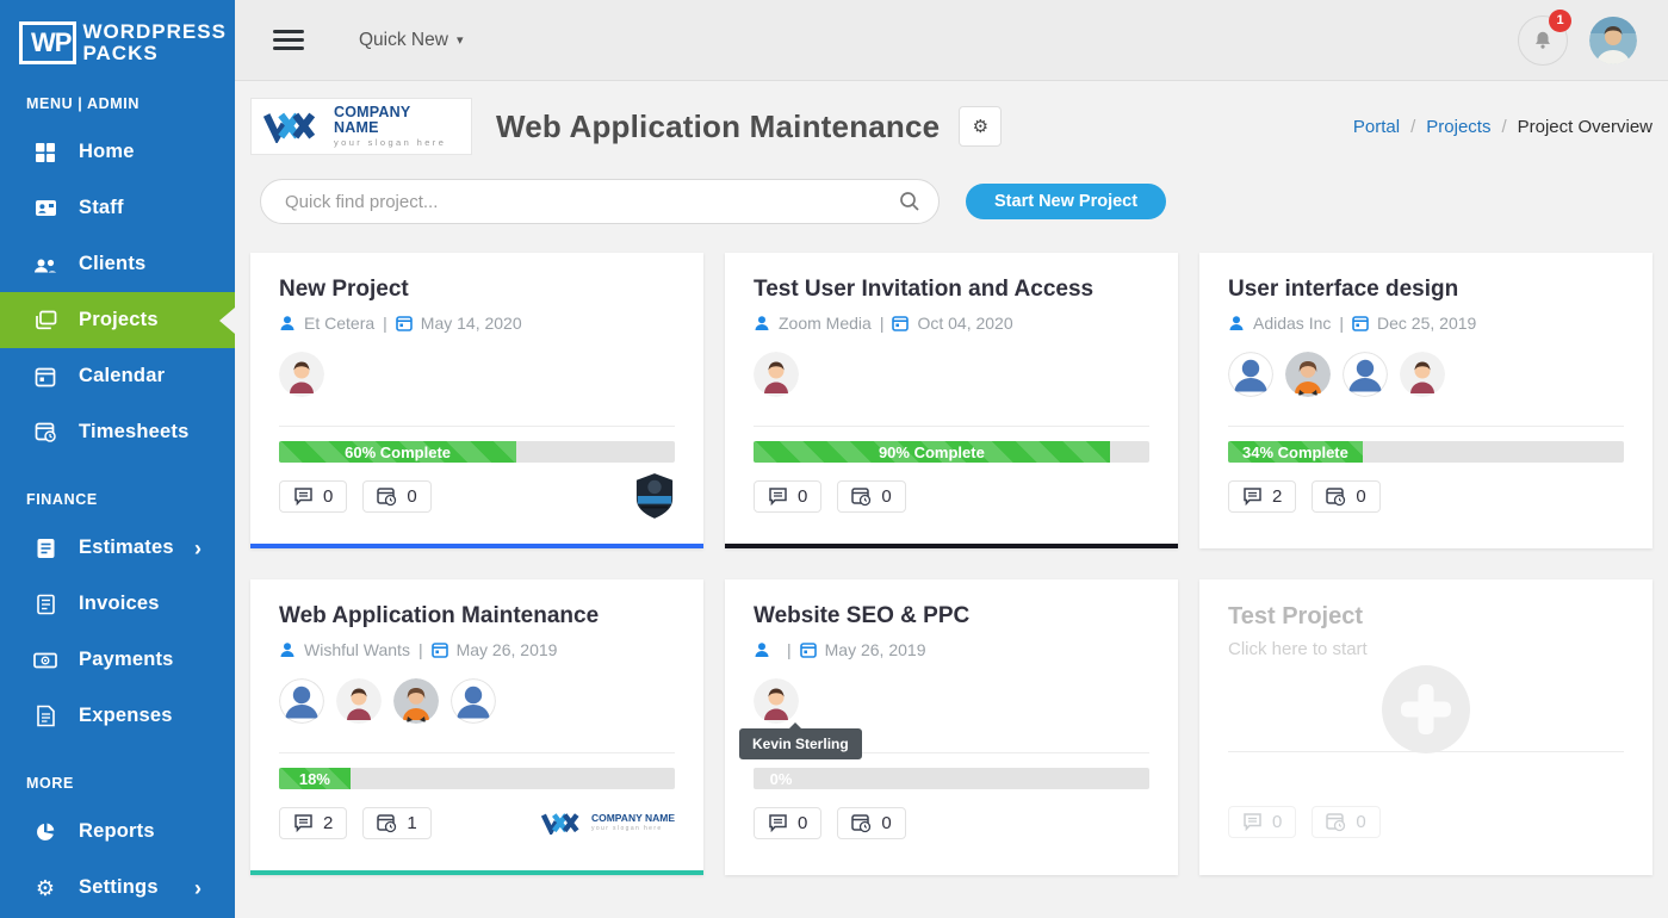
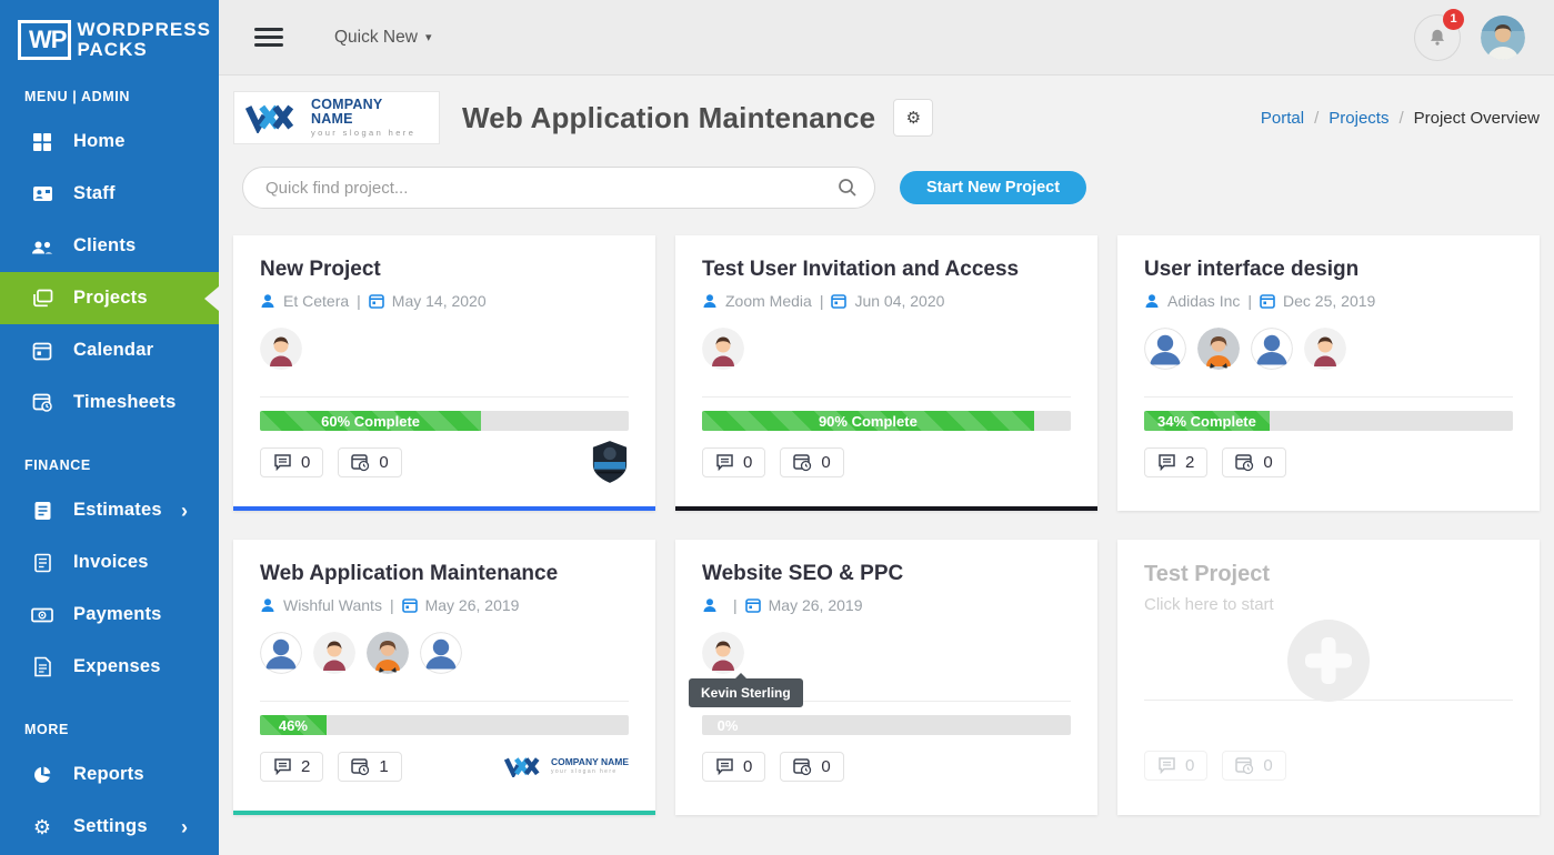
  WP
  WORDPRESS
  PACKS
  MENU | ADMIN
  Home
  Staff
  Clients
  Projects
  Calendar
  Timesheets
  FINANCE
  Estimates
  ›
  Invoices
  Payments
  Expenses
  MORE
  Reports
  ⚙
  Settings
  ›
  Quick New
  ▾
  1
  COMPANY NAME
  your slogan here
  Web Application Maintenance
  ⚙
  Portal
  /
  Projects
  /
  Project Overview
  Quick find project...
  Start New Project
  New Project
  Et Cetera
  |
  May 14, 2020
  60% Complete
  0
  0
  Test User Invitation and Access
  Zoom Media
  |
- Oct 04, 2020
+ Jun 04, 2020
  90% Complete
  0
  0
  User interface design
  Adidas Inc
  |
  Dec 25, 2019
  34% Complete
  2
  0
  Web Application Maintenance
  Wishful Wants
  |
  May 26, 2019
- 18%
+ 46%
  2
  1
  COMPANY NAME
  Website SEO & PPC
  |
  May 26, 2019
  Kevin Sterling
  0%
  0
  0
  Test Project
  Click here to start
  0
  0
